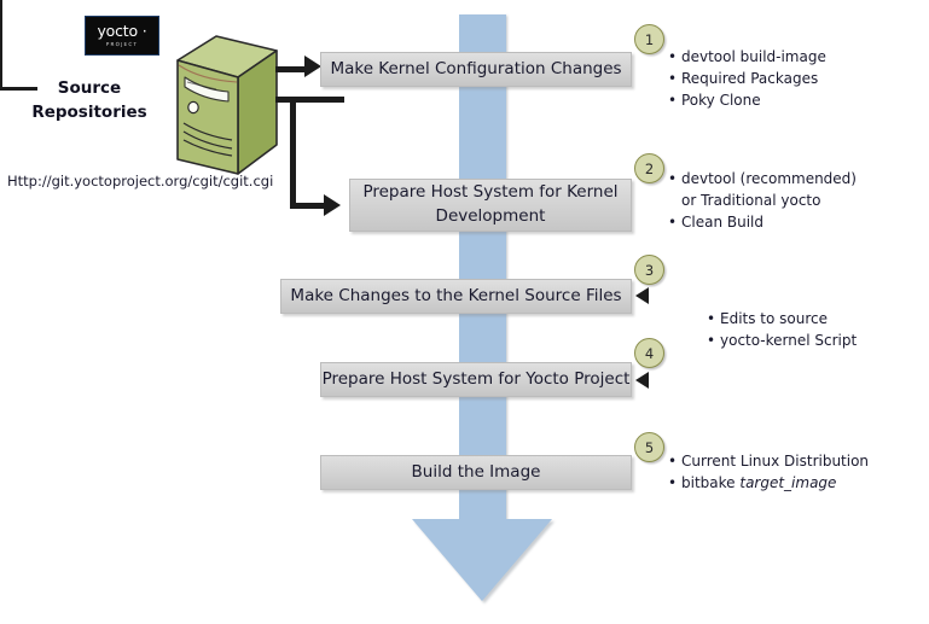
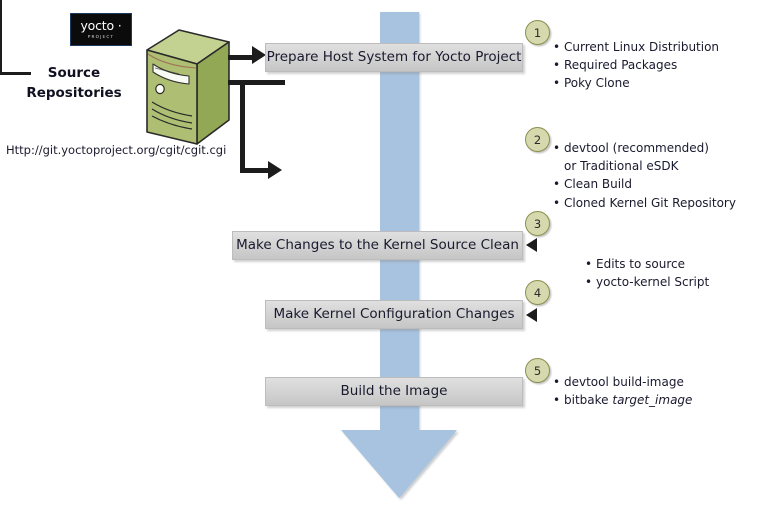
  yocto ·
  Source
  Repositories
  Http://git.yoctoproject.org/cgit/cgit.cgi
- Make Kernel Configuration Changes
+ Prepare Host System for Yocto Project
- Prepare Host System for Kernel Development
- Make Changes to the Kernel Source Files
+ Make Changes to the Kernel Source Clean
- Prepare Host System for Yocto Project
+ Make Kernel Configuration Changes
  Build the Image
  1
  2
  3
  4
  5
- devtool build-image
+ Current Linux Distribution
  Required Packages
  Poky Clone
- devtool (recommended) or Traditional yocto
+ devtool (recommended) or Traditional eSDK
  Clean Build
+ Cloned Kernel Git Repository
  Edits to source
  yocto-kernel Script
- Current Linux Distribution
+ devtool build-image
  bitbake target_image
